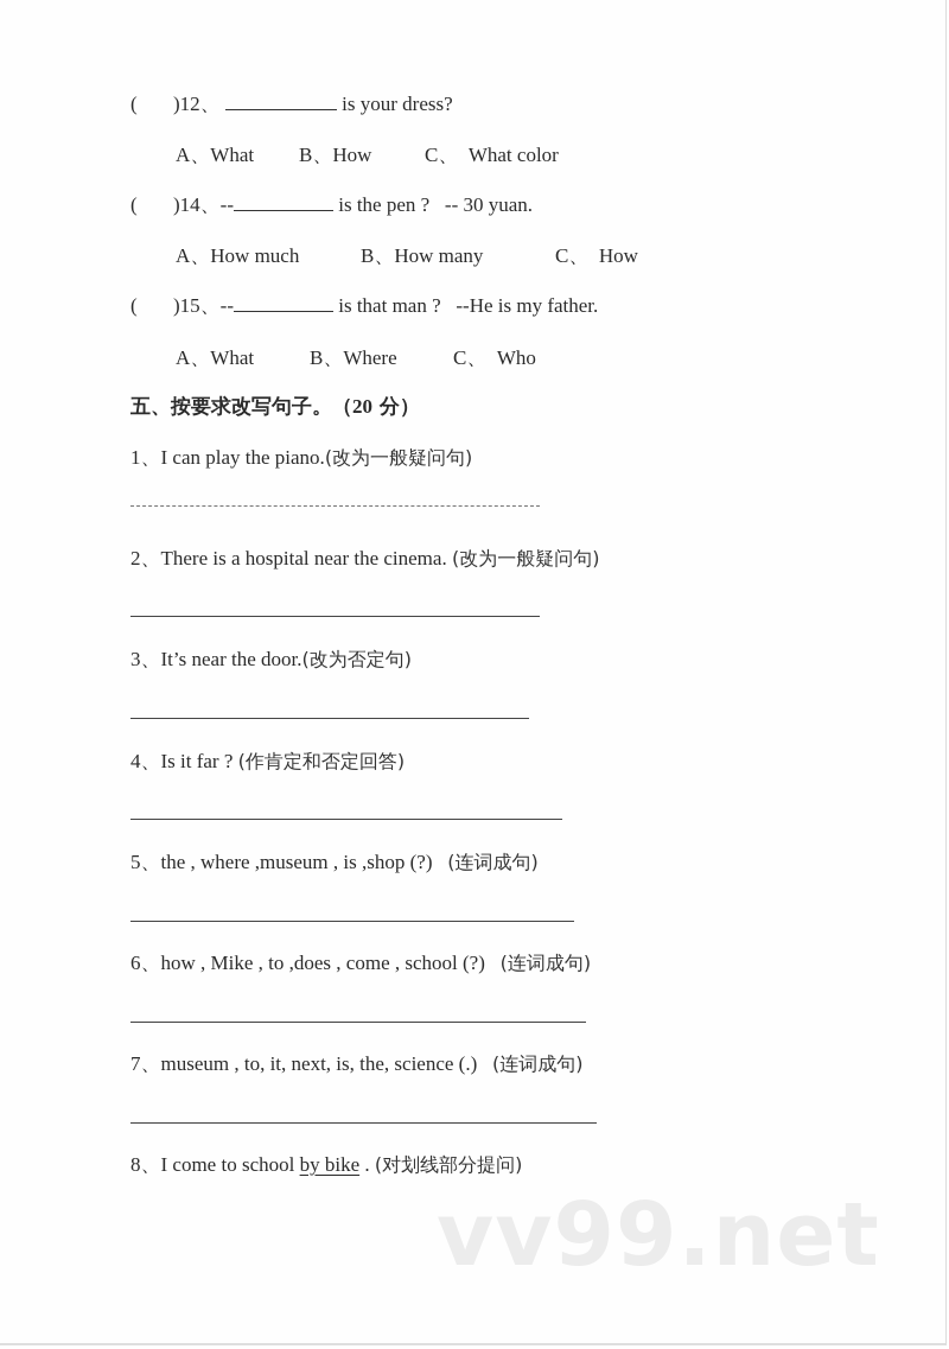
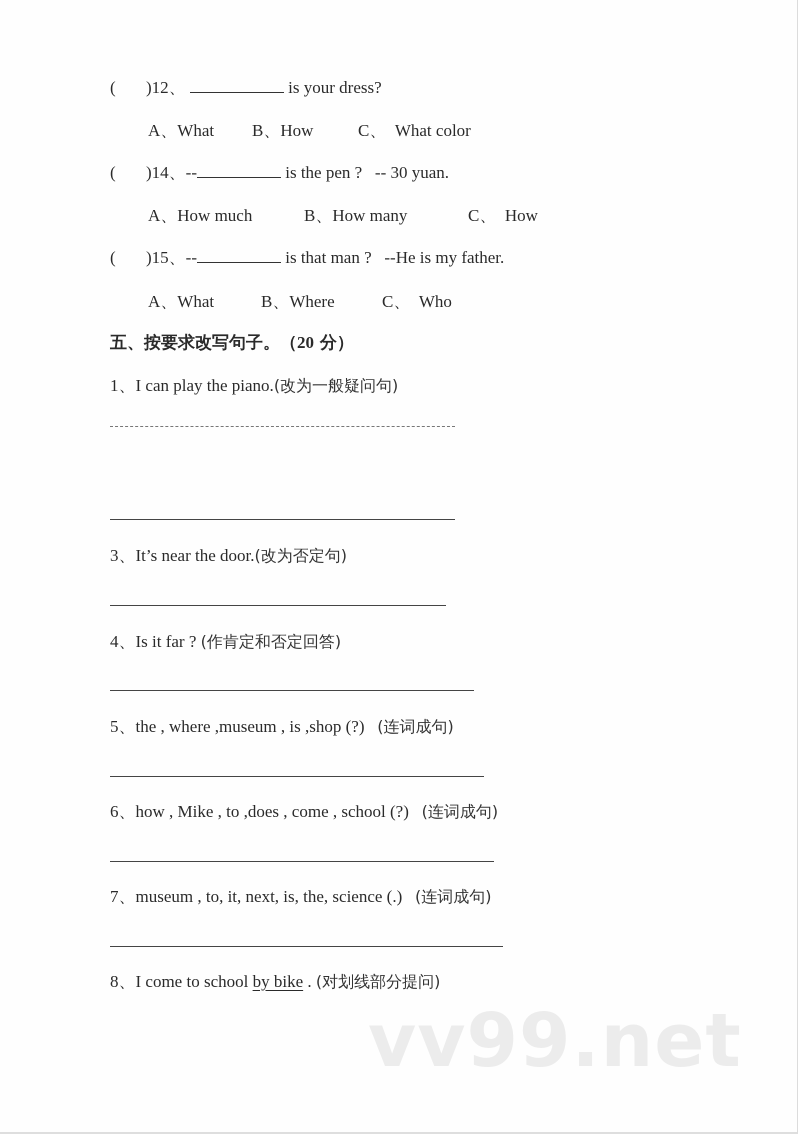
  (
  )12、 is your dress?
  A、What
  B、How
  C、 What color
  (
  )14、-- is the pen ? -- 30 yuan.
  A、How much
  B、How many
  C、 How
  (
  )15、-- is that man ? --He is my father.
  A、What
  B、Where
  C、 Who
  五、按要求改写句子。（20 分）
  1、I can play the piano.(改为一般疑问句)
- 2、There is a hospital near the cinema. (改为一般疑问句)
  3、It’s near the door.(改为否定句)
  4、Is it far ? (作肯定和否定回答)
  5、the , where ,museum , is ,shop (?) (连词成句)
  6、how , Mike , to ,does , come , school (?) (连词成句)
  7、museum , to, it, next, is, the, science (.) (连词成句)
  8、I come to school by bike . (对划线部分提问)
